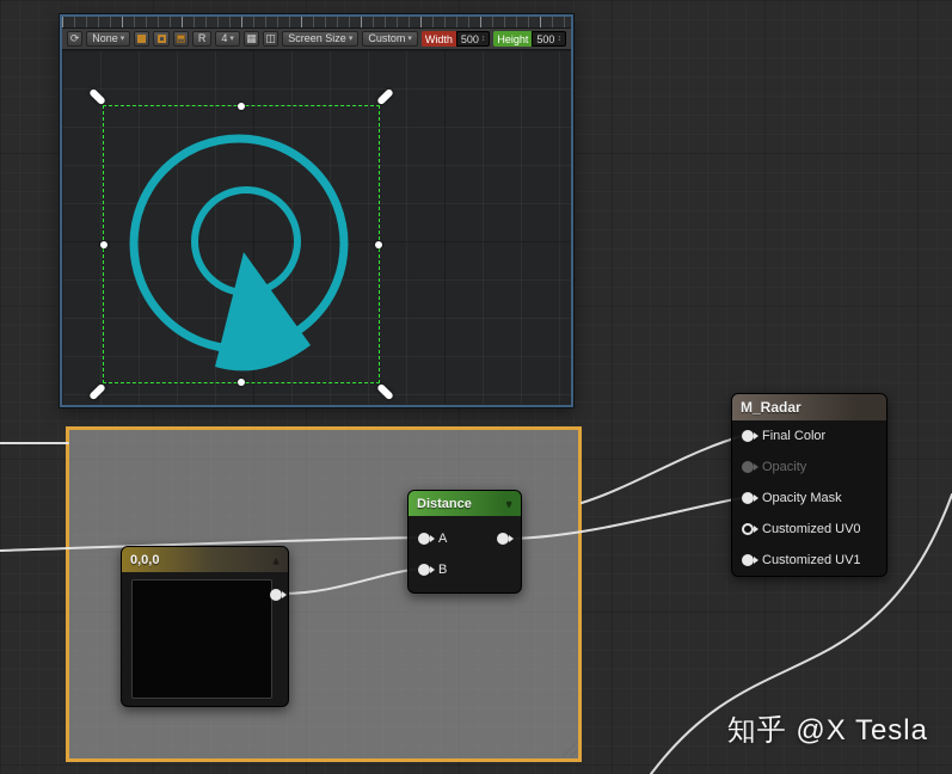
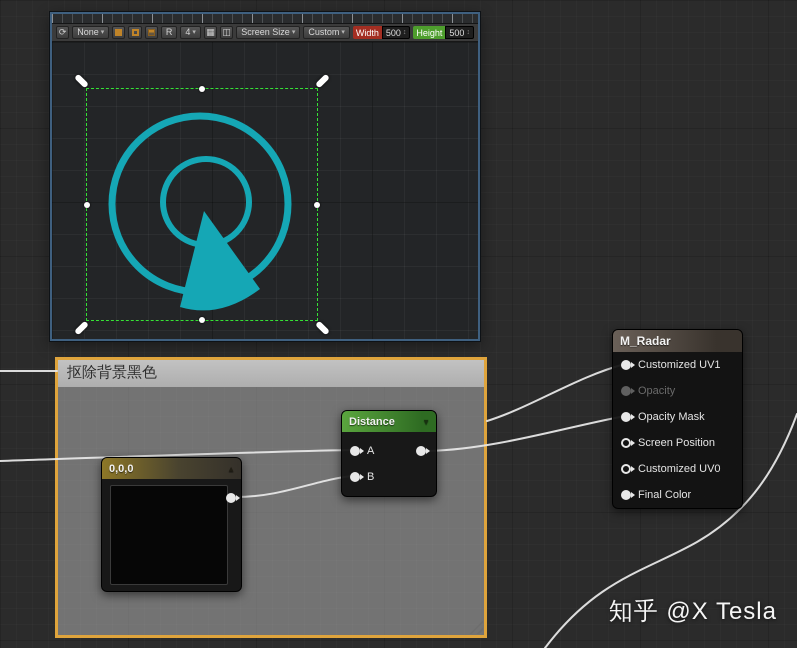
  ⟳
  None
  R
  4
  ▦
  ◫
  Screen Size
  Custom
  Width
  500
  Height
  500
+ 抠除背景黑色
  Distance
  ▼
  A
  B
  0,0,0
  ▲
  M_Radar
- Final Color
+ Customized UV1
  Opacity
  Opacity Mask
+ Screen Position
  Customized UV0
- Customized UV1
+ Final Color
  知乎 @X Tesla
